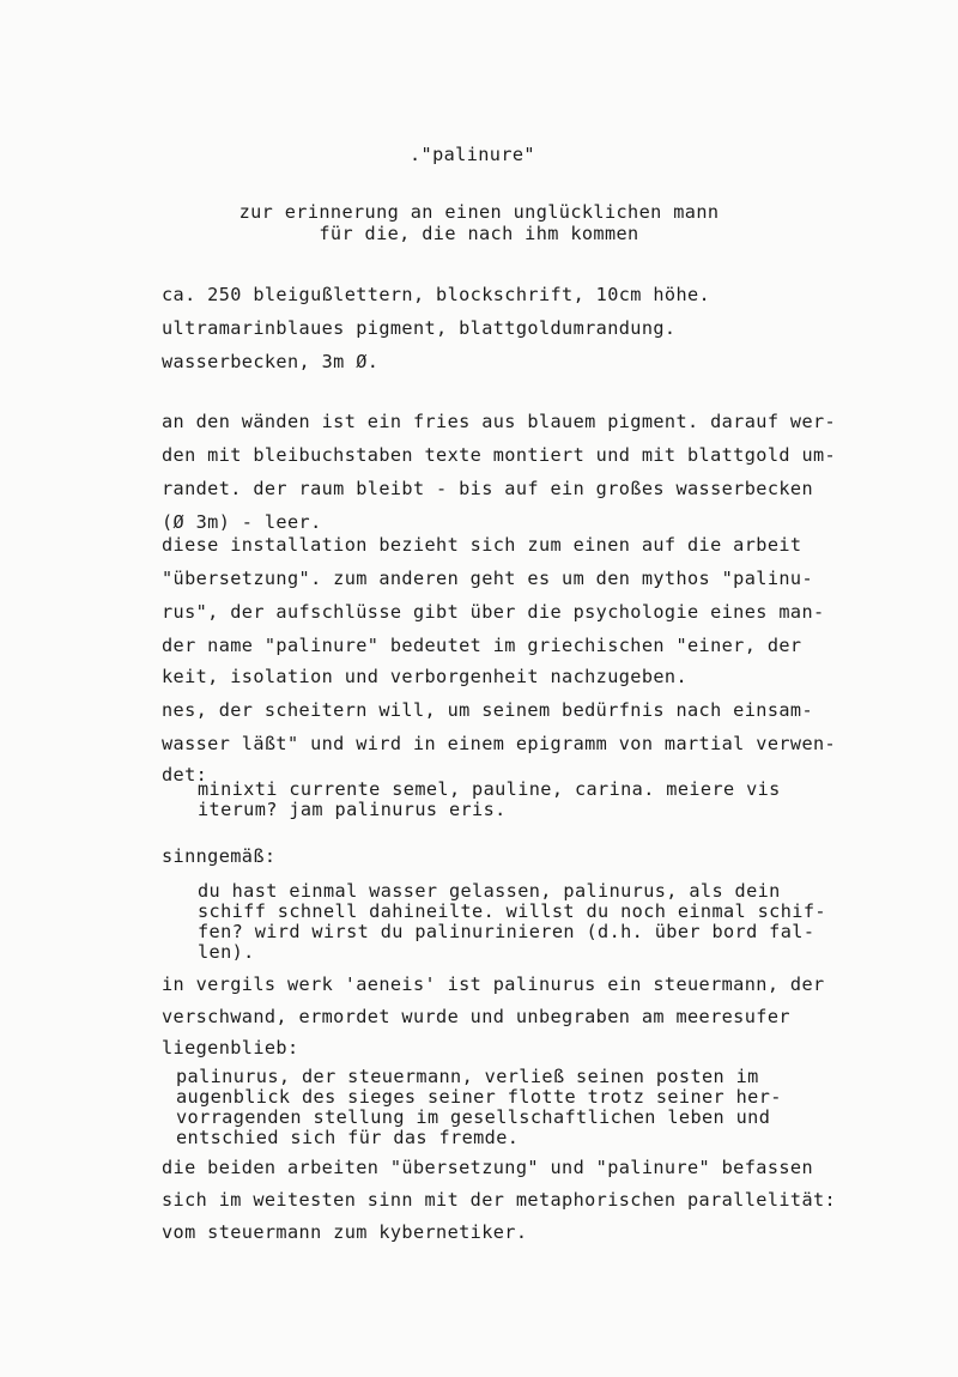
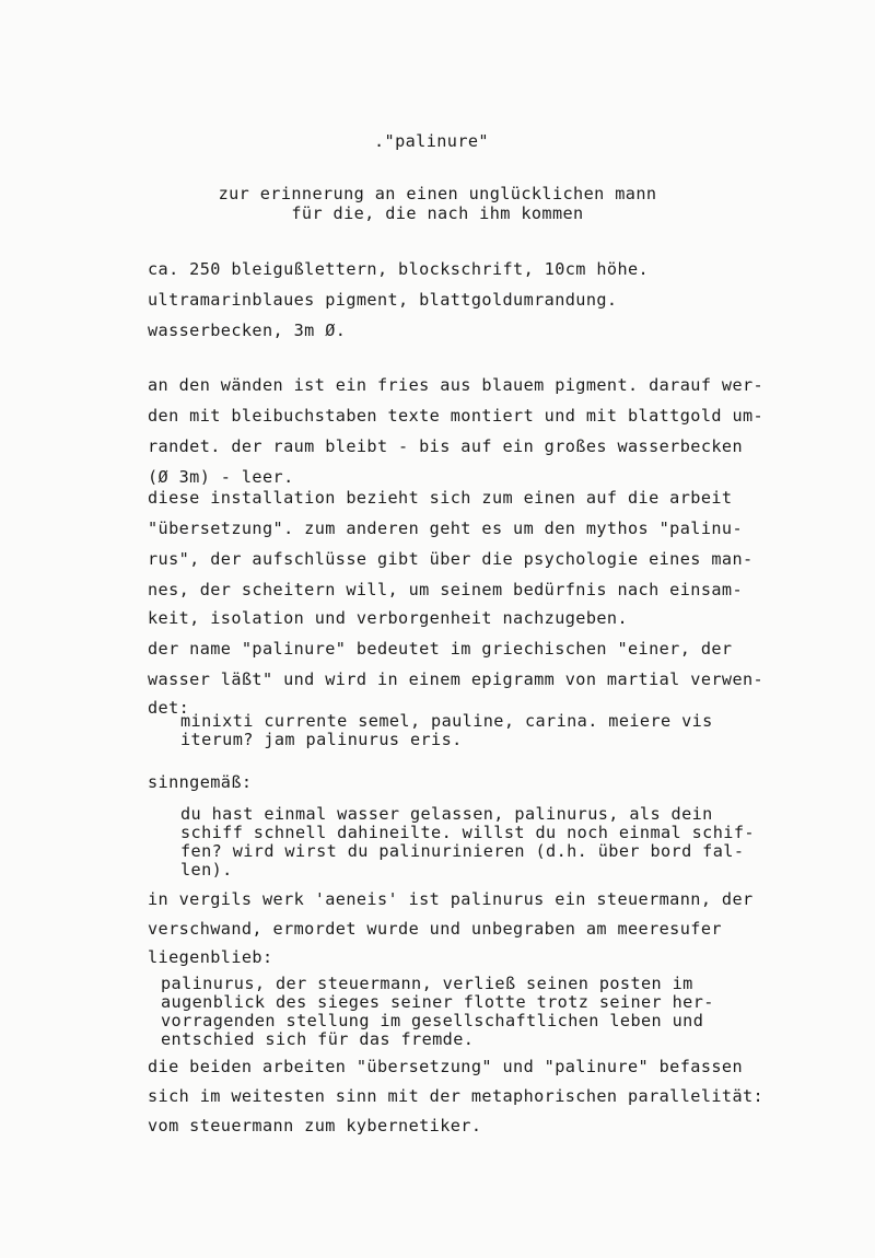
  ."palinure"
  zur erinnerung an einen unglücklichen mann
  für die, die nach ihm kommen
  ca. 250 bleigußlettern, blockschrift, 10cm höhe.
  ultramarinblaues pigment, blattgoldumrandung.
  wasserbecken, 3m Ø.
  an den wänden ist ein fries aus blauem pigment. darauf wer-
  den mit bleibuchstaben texte montiert und mit blattgold um-
  randet. der raum bleibt - bis auf ein großes wasserbecken
  (Ø 3m) - leer.
  diese installation bezieht sich zum einen auf die arbeit
  "übersetzung". zum anderen geht es um den mythos "palinu-
  rus", der aufschlüsse gibt über die psychologie eines man-
- der name "palinure" bedeutet im griechischen "einer, der
+ nes, der scheitern will, um seinem bedürfnis nach einsam-
  keit, isolation und verborgenheit nachzugeben.
- nes, der scheitern will, um seinem bedürfnis nach einsam-
+ der name "palinure" bedeutet im griechischen "einer, der
  wasser läßt" und wird in einem epigramm von martial verwen-
  det:
  minixti currente semel, pauline, carina. meiere vis
  iterum? jam palinurus eris.
  sinngemäß:
  du hast einmal wasser gelassen, palinurus, als dein
  schiff schnell dahineilte. willst du noch einmal schif-
  fen? wird wirst du palinurinieren (d.h. über bord fal-
  len).
  in vergils werk 'aeneis' ist palinurus ein steuermann, der
  verschwand, ermordet wurde und unbegraben am meeresufer
  liegenblieb:
  palinurus, der steuermann, verließ seinen posten im
  augenblick des sieges seiner flotte trotz seiner her-
  vorragenden stellung im gesellschaftlichen leben und
  entschied sich für das fremde.
  die beiden arbeiten "übersetzung" und "palinure" befassen
  sich im weitesten sinn mit der metaphorischen parallelität:
  vom steuermann zum kybernetiker.
